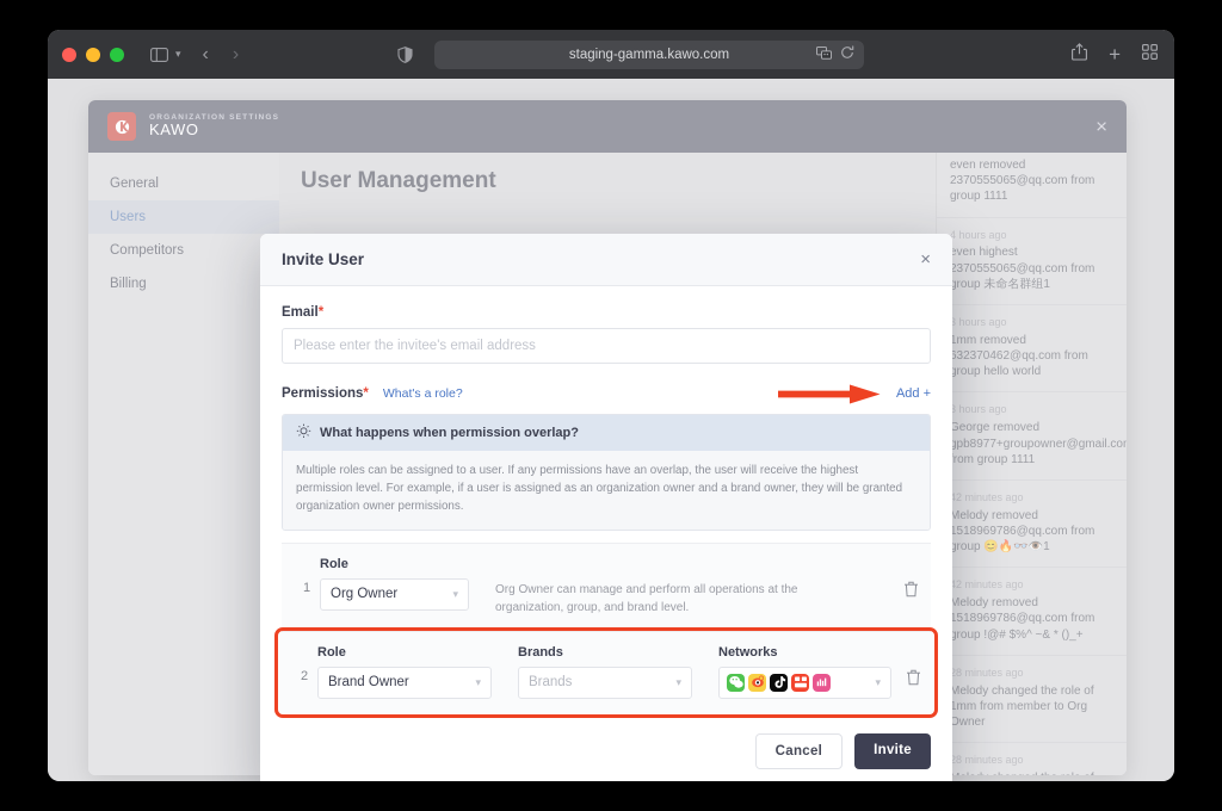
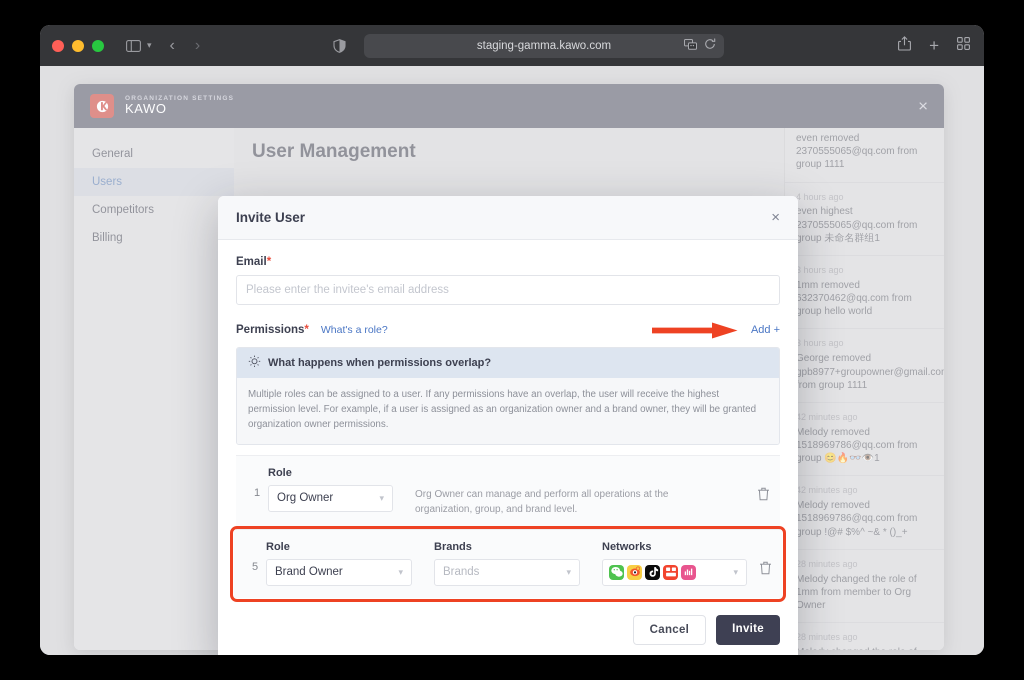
  ▾
  ‹
  ›
  staging-gamma.kawo.com
  +
  KAWO
  ×
  General
  Users
  Competitors
  Billing
  User Management
  even removed 2370555065@qq.com from group 1111
  4 hours ago
  even highest 2370555065@qq.com from group 未命名群组1
  3 hours ago
  1mm removed 632370462@qq.com from group hello world
  3 hours ago
  George removed gpb8977+groupowner@gmail.co rom group 1111
  42 minutes ago
  Melody removed 1518969786@qq.com from group 😊🔥👓👁️1
  42 minutes ago
  Melody removed 1518969786@qq.com from group !@# $%^ ~& * ()_+
  28 minutes ago
  Melody changed the role of 1mm from member to Org Owner
  28 minutes ago
  Invite User
  ×
  Email*
  Please enter the invitee's email address
  Permissions*
  What's a role?
  Add +
- What happens when permission overlap?
+ What happens when permissions overlap?
  Multiple roles can be assigned to a user. If any permissions have an overlap, the user will receive the highest permission level. For example, if a user is assigned as an organization owner and a brand owner, they will be granted organization owner permissions.
  1
  Role
  Org Owner
  ▾
  Org Owner can manage and perform all operations at the organization, group, and brand level.
- 2
+ 5
  Role
  Brand Owner
  ▾
  Brands
  Brands
  ▾
  Networks
  ▾
  Cancel
  Invite
